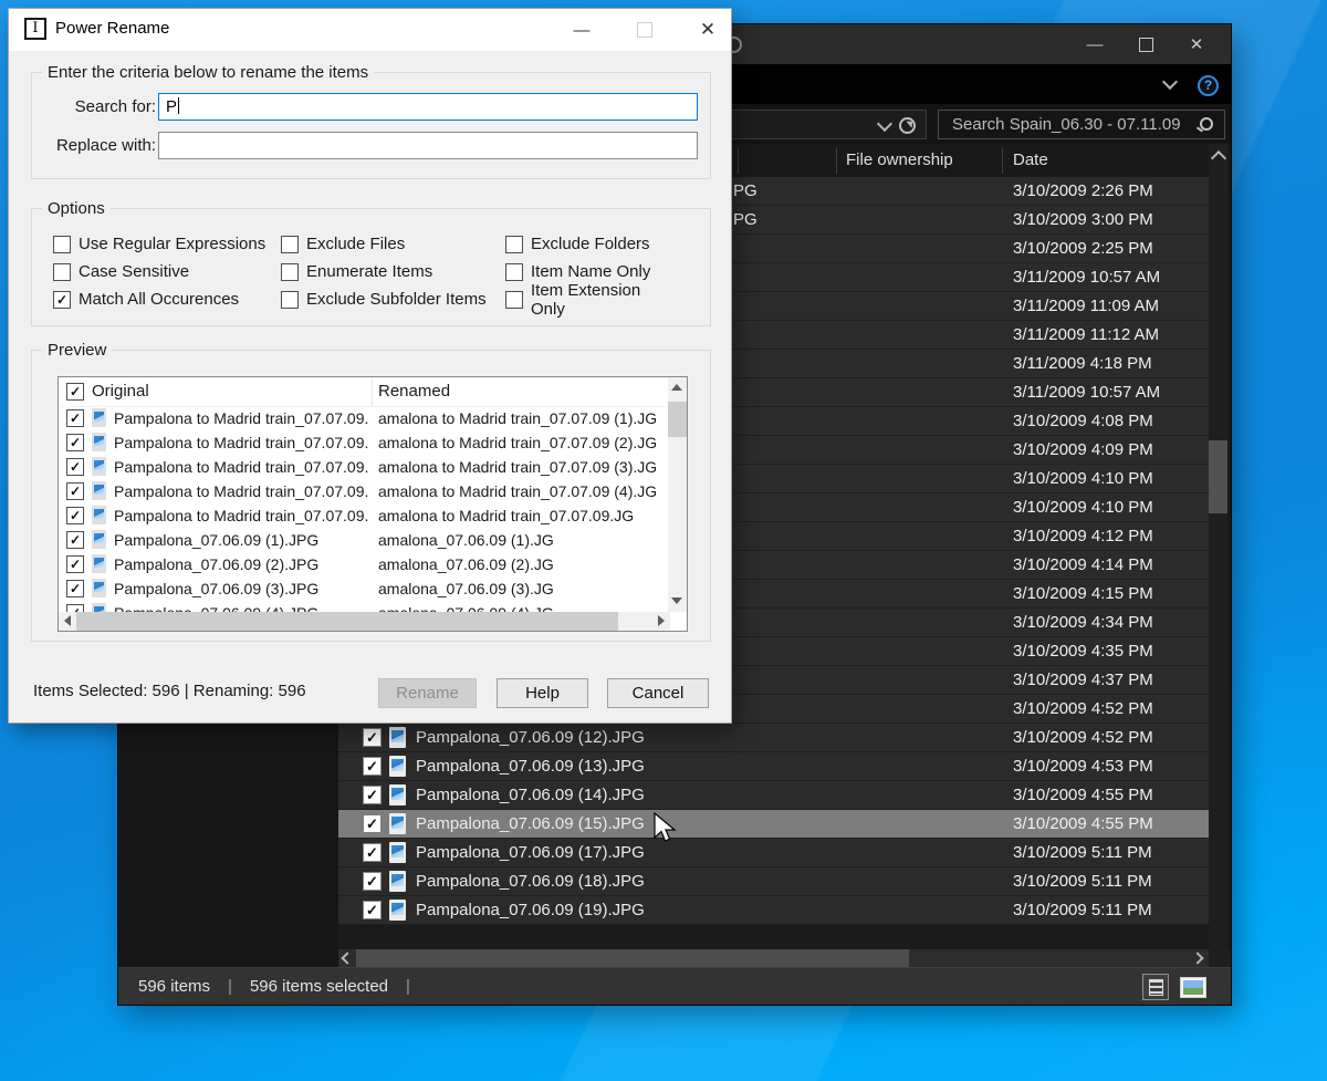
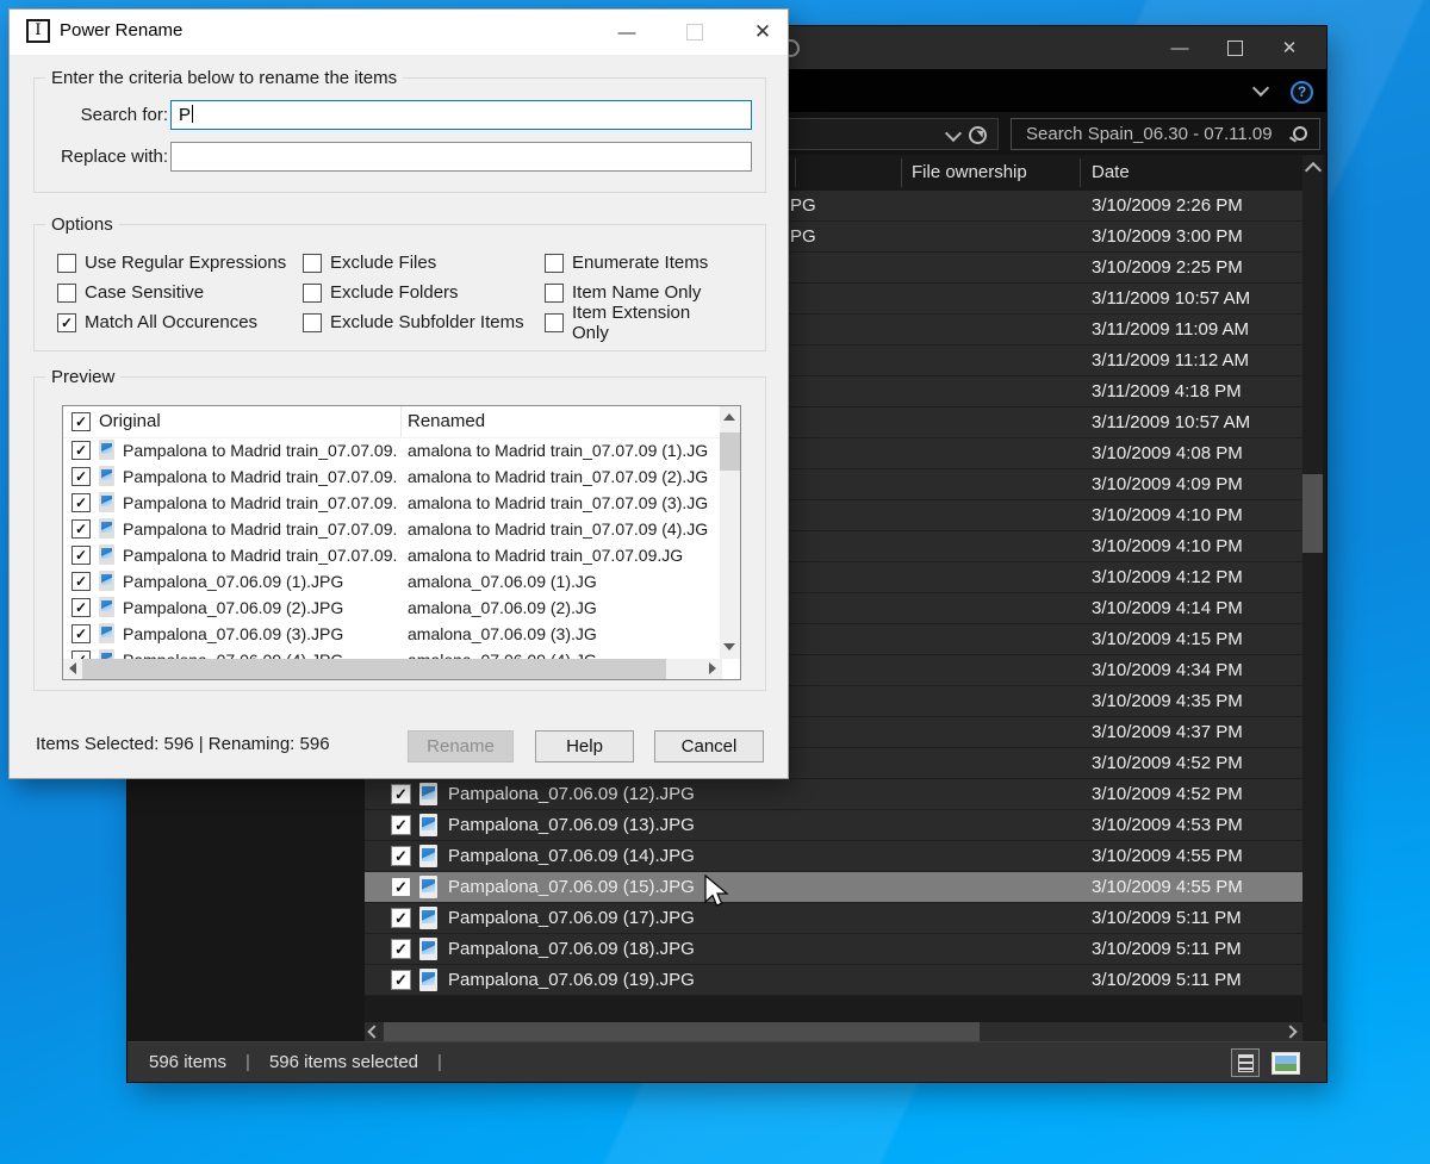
  —
  ✕
  ?
  Search Spain_06.30 - 07.11.09
  File ownership
  Date
  PG
  3/10/2009 2:26 PM
  PG
  3/10/2009 3:00 PM
  3/10/2009 2:25 PM
  3/11/2009 10:57 AM
  3/11/2009 11:09 AM
  3/11/2009 11:12 AM
  3/11/2009 4:18 PM
  3/11/2009 10:57 AM
  3/10/2009 4:08 PM
  3/10/2009 4:09 PM
  3/10/2009 4:10 PM
  3/10/2009 4:10 PM
  3/10/2009 4:12 PM
  3/10/2009 4:14 PM
  3/10/2009 4:15 PM
  3/10/2009 4:34 PM
  3/10/2009 4:35 PM
  3/10/2009 4:37 PM
  3/10/2009 4:52 PM
  Pampalona_07.06.09 (12).JPG
  3/10/2009 4:52 PM
  Pampalona_07.06.09 (13).JPG
  3/10/2009 4:53 PM
  Pampalona_07.06.09 (14).JPG
  3/10/2009 4:55 PM
  Pampalona_07.06.09 (15).JPG
  3/10/2009 4:55 PM
  Pampalona_07.06.09 (17).JPG
  3/10/2009 5:11 PM
  Pampalona_07.06.09 (18).JPG
  3/10/2009 5:11 PM
  Pampalona_07.06.09 (19).JPG
  3/10/2009 5:11 PM
  596 items
  |
  596 items selected
  |
  I
  Power Rename
  —
  ✕
  Enter the criteria below to rename the items
  Search for:
  P
  Replace with:
  Options
  Use Regular Expressions
  Case Sensitive
  Match All Occurences
  Exclude Files
- Enumerate Items
+ Exclude Folders
  Exclude Subfolder Items
- Exclude Folders
+ Enumerate Items
  Item Name Only
  Item Extension Only
  Preview
  Original
  Renamed
  Pampalona to Madrid train_07.07.09.
  amalona to Madrid train_07.07.09 (1).JG
  Pampalona to Madrid train_07.07.09.
  amalona to Madrid train_07.07.09 (2).JG
  Pampalona to Madrid train_07.07.09.
  amalona to Madrid train_07.07.09 (3).JG
  Pampalona to Madrid train_07.07.09.
  amalona to Madrid train_07.07.09 (4).JG
  Pampalona to Madrid train_07.07.09.
  amalona to Madrid train_07.07.09.JG
  Pampalona_07.06.09 (1).JPG
  amalona_07.06.09 (1).JG
  Pampalona_07.06.09 (2).JPG
  amalona_07.06.09 (2).JG
  Pampalona_07.06.09 (3).JPG
  amalona_07.06.09 (3).JG
  Items Selected: 596 | Renaming: 596
  Rename
  Help
  Cancel
